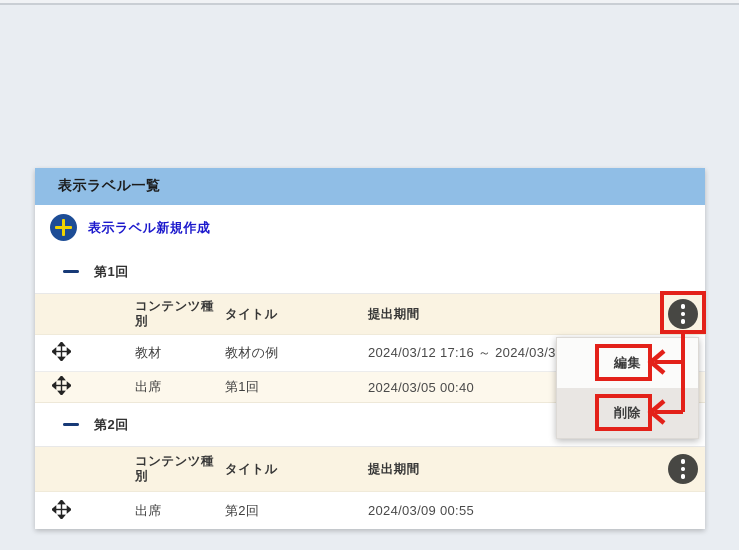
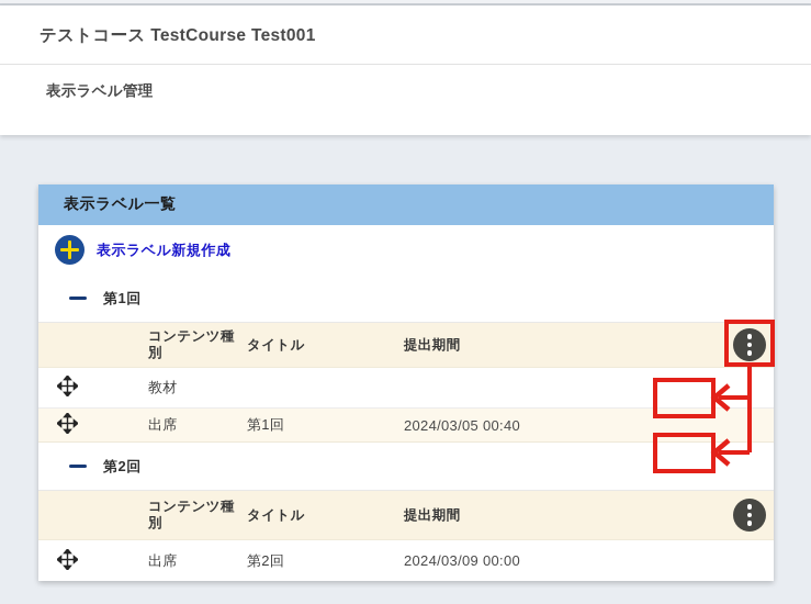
+ テストコース TestCourse Test001
+ 表示ラベル管理
  表示ラベル一覧
  表示ラベル新規作成
  第1回
  コンテンツ種別
  タイトル
  提出期間
  教材
- 教材の例
- 2024/03/12 17:16 ～ 2024/03/3
  出席
  第1回
  2024/03/05 00:40
  第2回
  コンテンツ種別
  タイトル
  提出期間
  出席
  第2回
- 2024/03/09 00:55
+ 2024/03/09 00:00
- 編集
- 削除
